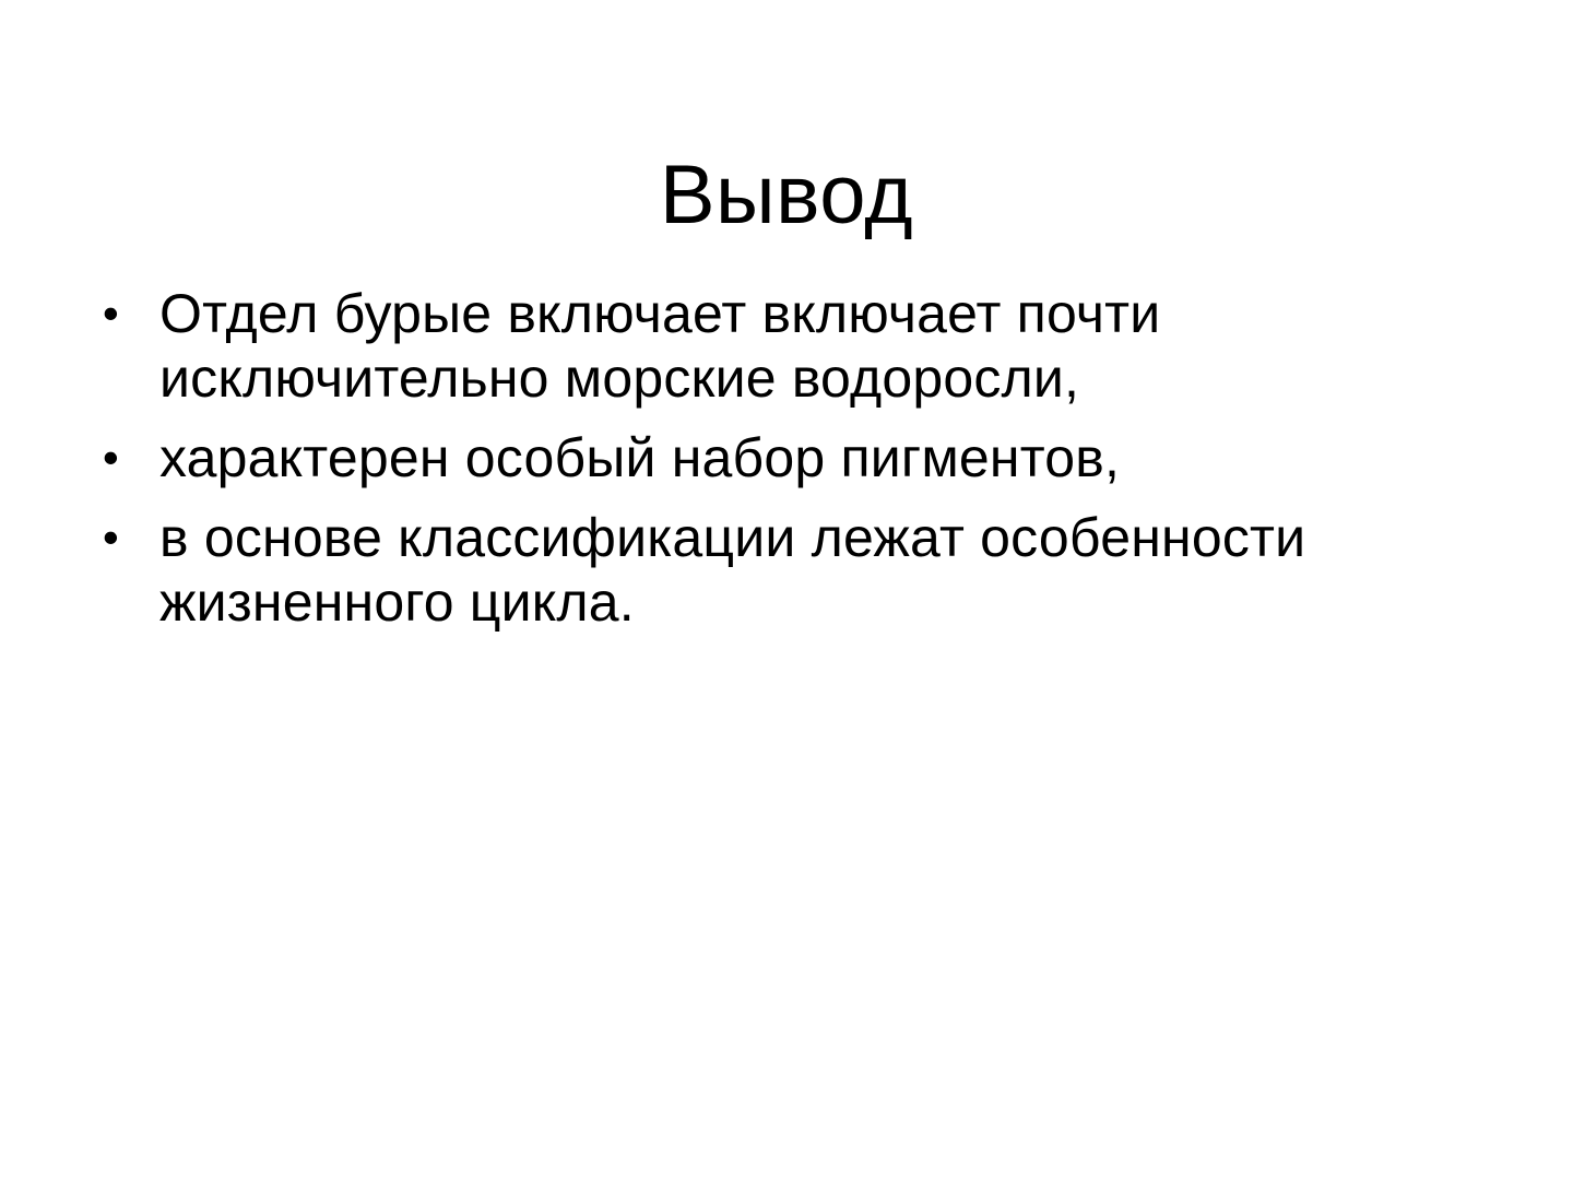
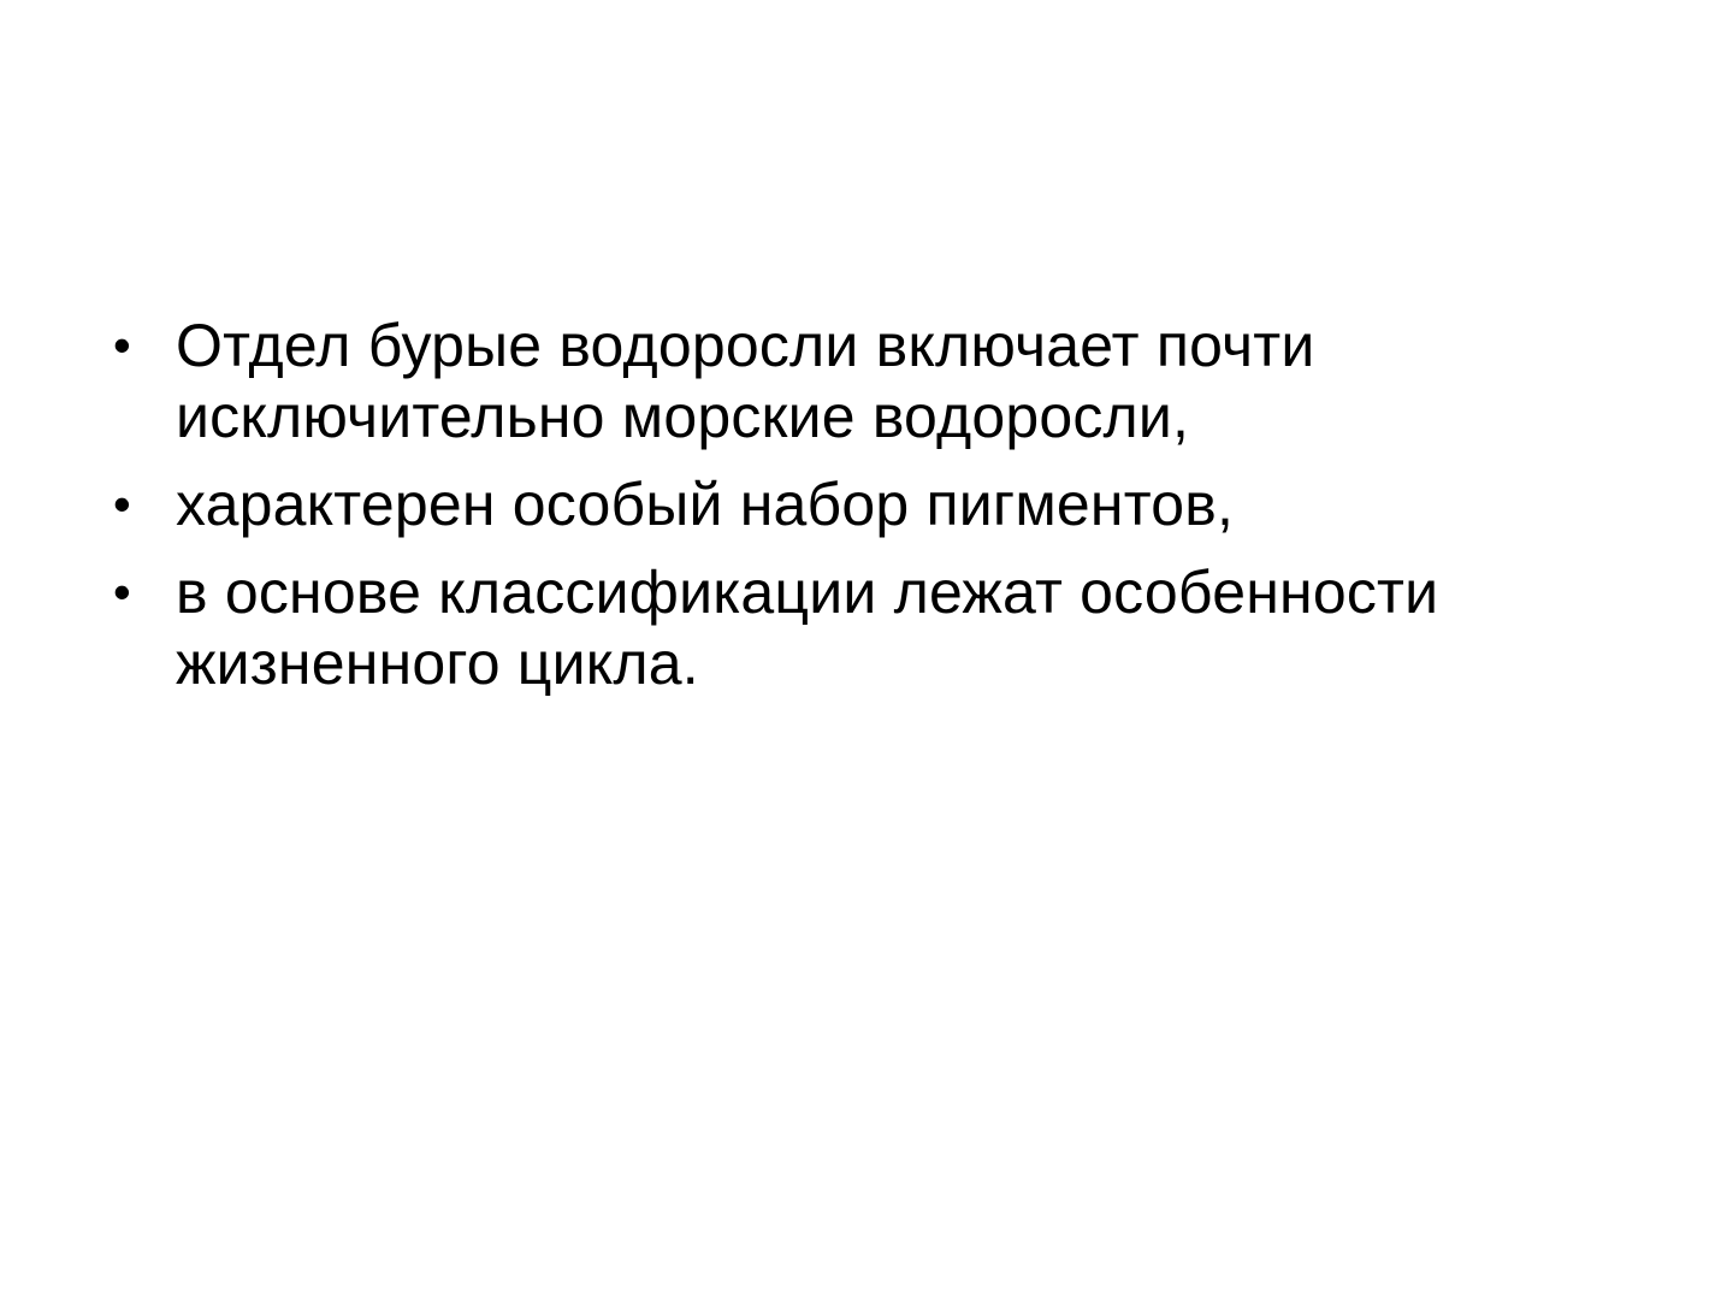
- Вывод
  •
- Отдел бурые включает включает почти исключительно морские водоросли,
+ Отдел бурые водоросли включает почти исключительно морские водоросли,
  •
  характерен особый набор пигментов,
  •
  в основе классификации лежат особенности жизненного цикла.
